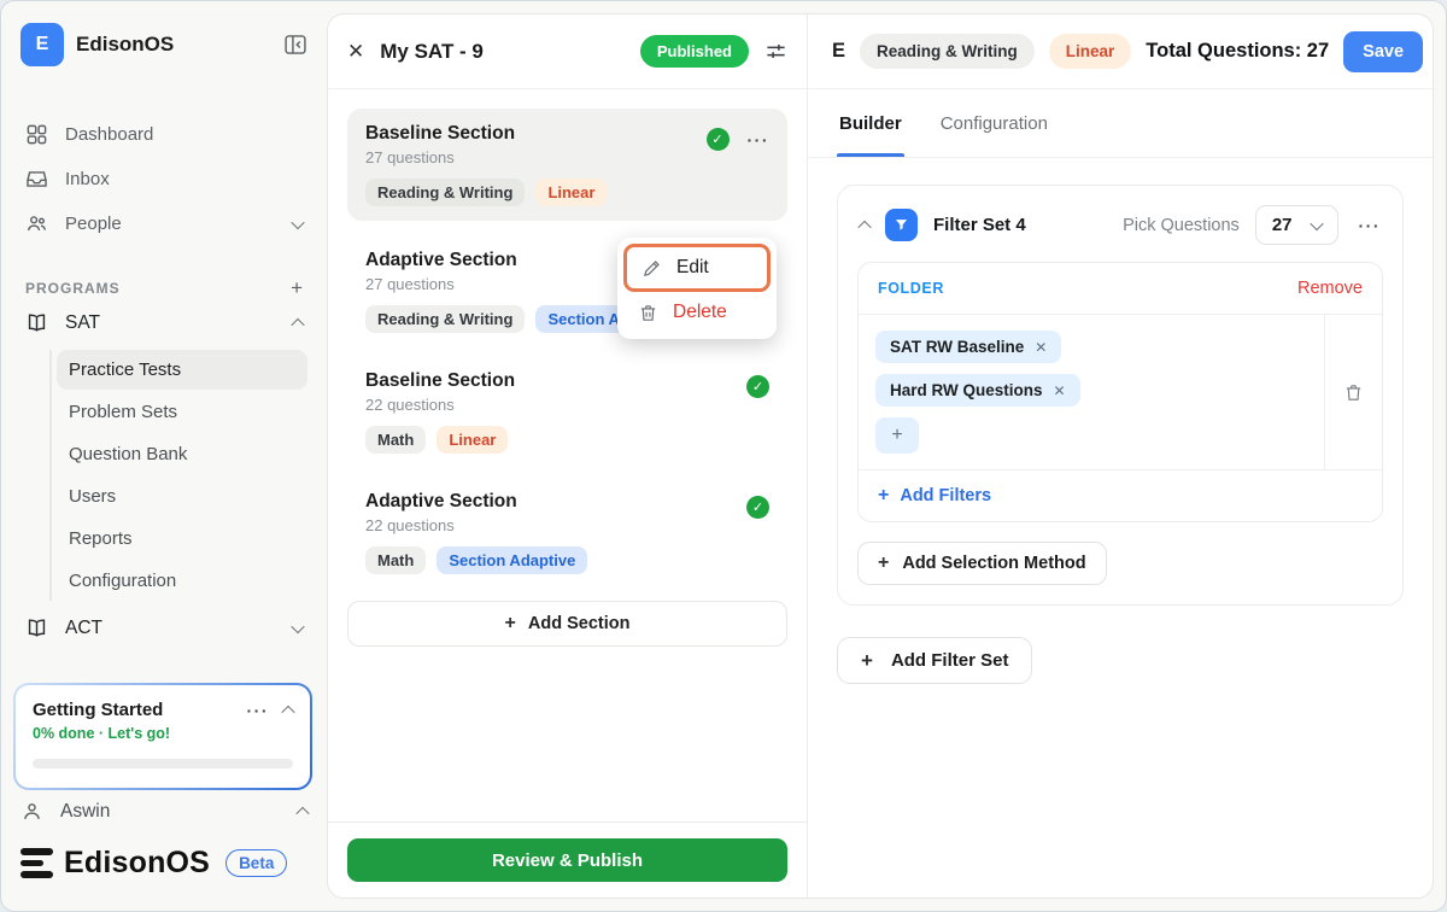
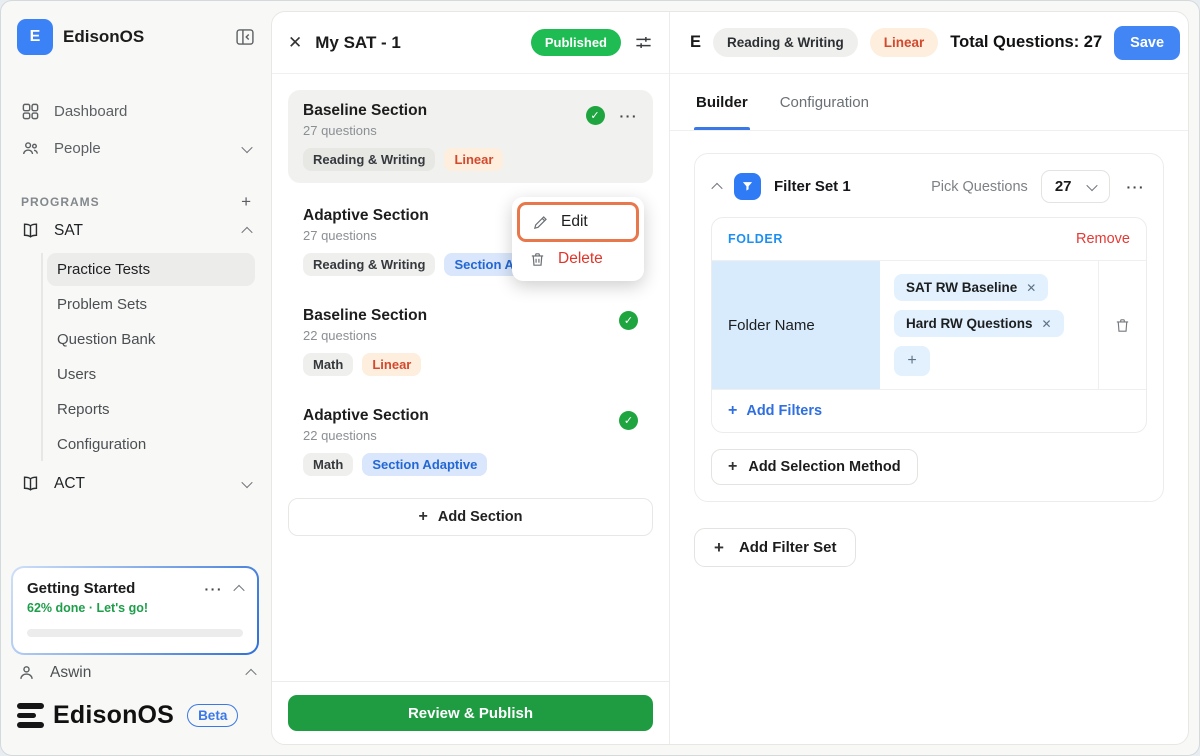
  E
  EdisonOS
  Dashboard
- Inbox
  People
  PROGRAMS
  +
  SAT
  Practice Tests
  Problem Sets
  Question Bank
  Users
  Reports
  Configuration
  ACT
  Getting Started
  ···
- 0% done · Let's go!
+ 62% done · Let's go!
  Aswin
  EdisonOS
  Beta
  ✕
- My SAT - 9
+ My SAT - 1
  Published
  Baseline Section
  27 questions
  Reading & Writing
  Linear
  ✓
  ···
  Adaptive Section
  27 questions
  Reading & Writing
  Baseline Section
  22 questions
  Math
  Linear
  ✓
  Adaptive Section
  22 questions
  Math
  Section Adaptive
  ✓
  +
  Add Section
  Edit
  Delete
  Review & Publish
  E
  Reading & Writing
  Linear
  Total Questions: 27
  Save
  Builder
  Configuration
- Filter Set 4
+ Filter Set 1
  Pick Questions
  27
  ···
  FOLDER
  Remove
+ Folder Name
  SAT RW Baseline
  ✕
  Hard RW Questions
  ✕
  +
  +
  Add Filters
  +
  Add Selection Method
  +
  Add Filter Set
